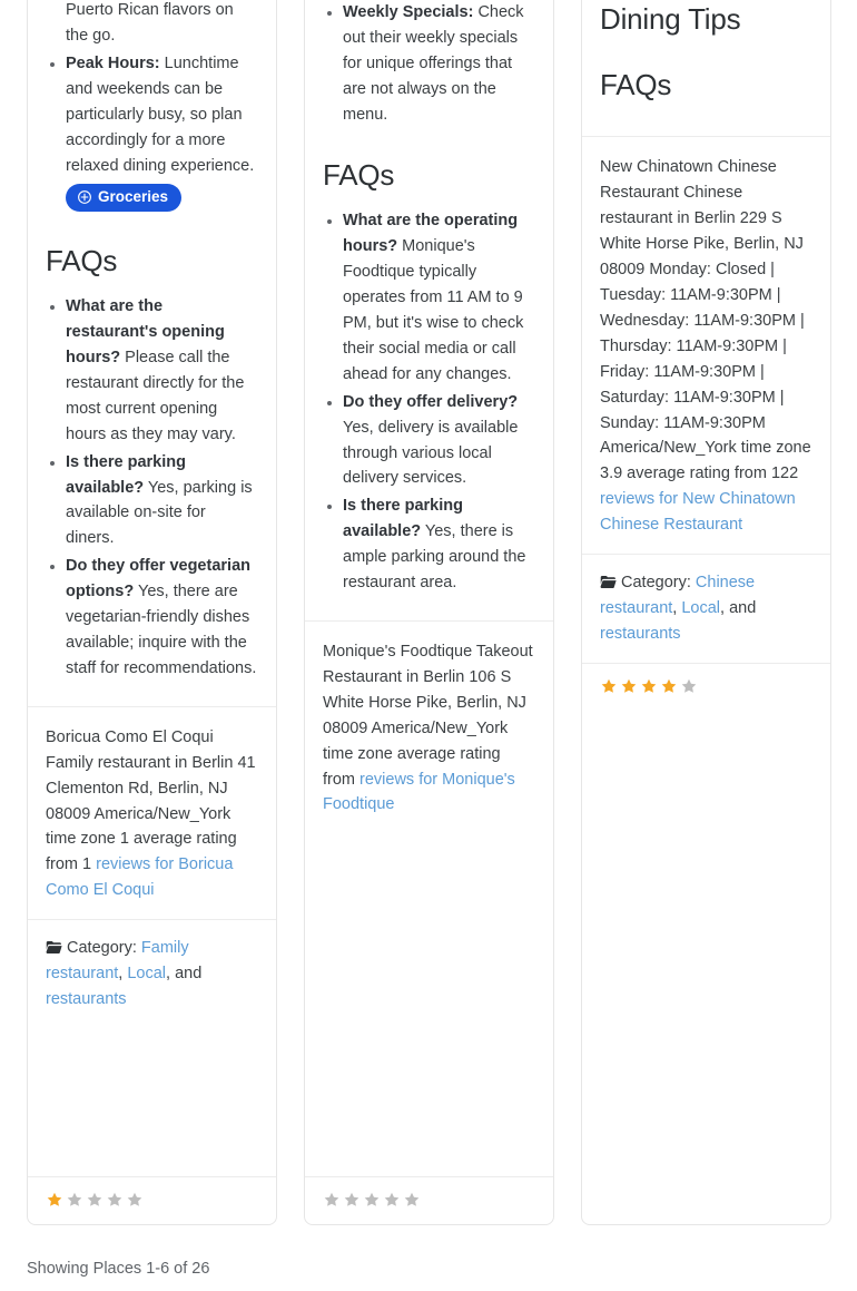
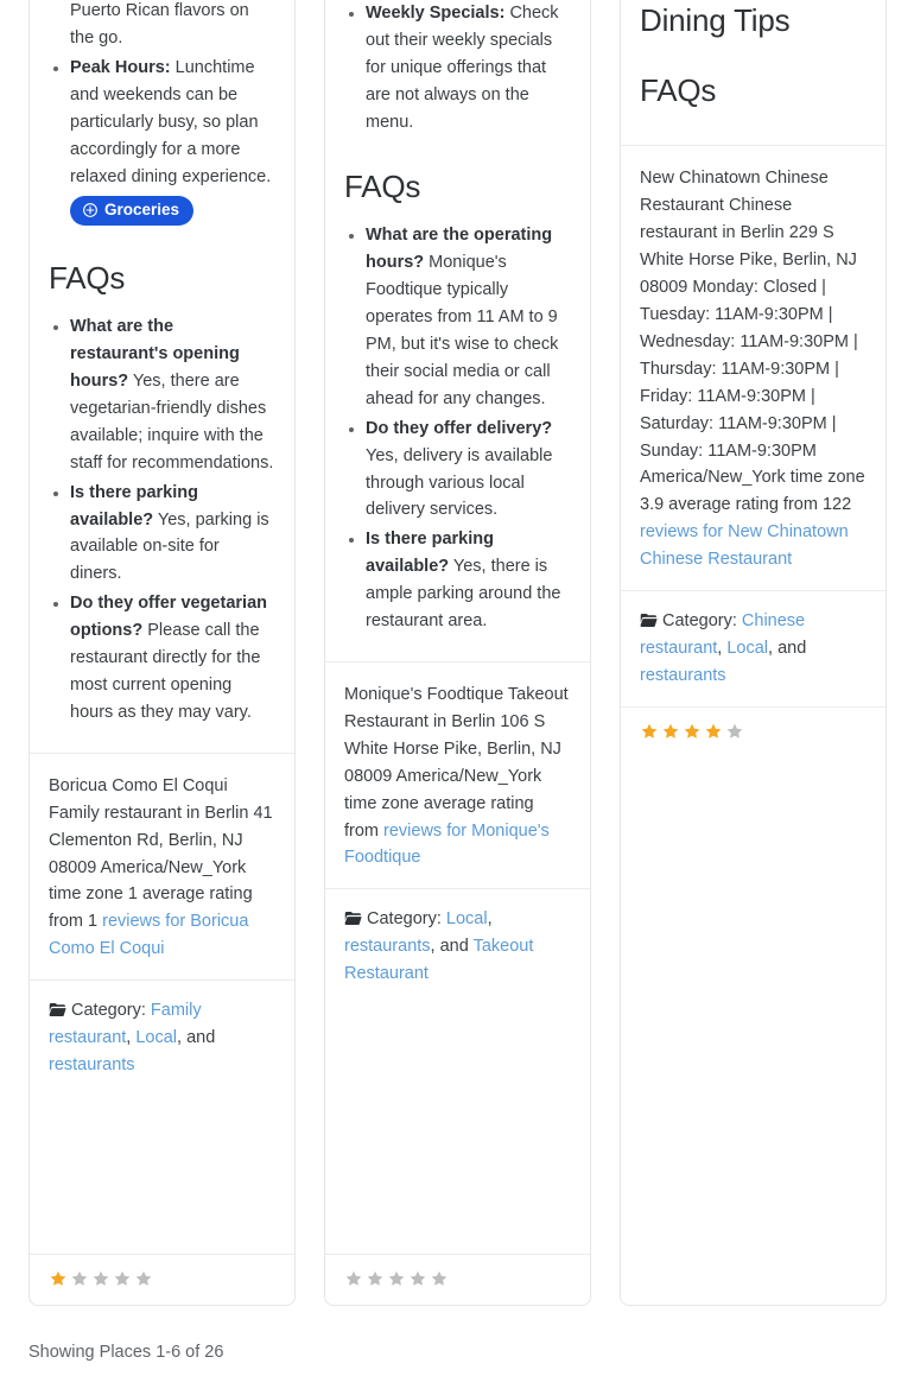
  Peak Hours: Lunchtime and weekends can be particularly busy, so plan accordingly for a more relaxed dining experience.
  Groceries
  FAQs
- What are the restaurant's opening hours? Please call the restaurant directly for the most current opening hours as they may vary.
+ What are the restaurant's opening hours? Yes, there are vegetarian-friendly dishes available; inquire with the staff for recommendations.
  Is there parking available? Yes, parking is available on-site for diners.
- Do they offer vegetarian options? Yes, there are vegetarian-friendly dishes available; inquire with the staff for recommendations.
+ Do they offer vegetarian options? Please call the restaurant directly for the most current opening hours as they may vary.
  Boricua Como El Coqui Family restaurant in Berlin 41 Clementon Rd, Berlin, NJ 08009 America/New_York time zone 1 average rating from 1 reviews for Boricua Como El Coqui
  Category: Family restaurant, Local, and restaurants
  Weekly Specials: Check out their weekly specials for unique offerings that are not always on the menu.
  FAQs
  What are the operating hours? Monique's Foodtique typically operates from 11 AM to 9 PM, but it's wise to check their social media or call ahead for any changes.
  Do they offer delivery? Yes, delivery is available through various local delivery services.
  Is there parking available? Yes, there is ample parking around the restaurant area.
  Monique's Foodtique Takeout Restaurant in Berlin 106 S White Horse Pike, Berlin, NJ 08009 America/New_York time zone average rating from reviews for Monique's Foodtique
+ Category: Local, restaurants, and Takeout Restaurant
  Dining Tips
  FAQs
  New Chinatown Chinese Restaurant Chinese restaurant in Berlin 229 S White Horse Pike, Berlin, NJ 08009 Monday: Closed | Tuesday: 11AM-9:30PM | Wednesday: 11AM-9:30PM | Thursday: 11AM-9:30PM | Friday: 11AM-9:30PM | Saturday: 11AM-9:30PM | Sunday: 11AM-9:30PM America/New_York time zone 3.9 average rating from 122 reviews for New Chinatown Chinese Restaurant
  Category: Chinese restaurant, Local, and restaurants
  Showing Places 1-6 of 26
